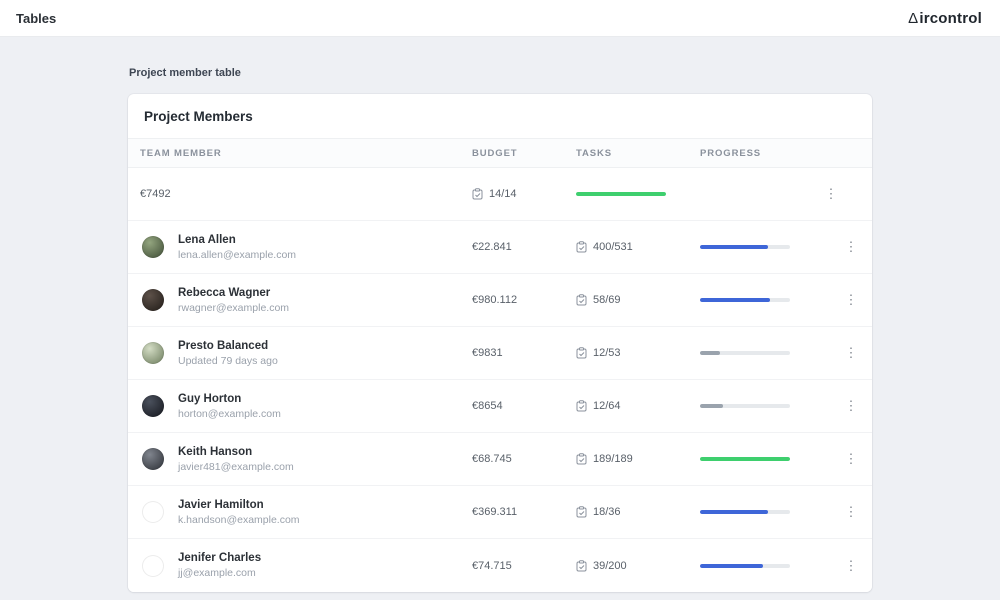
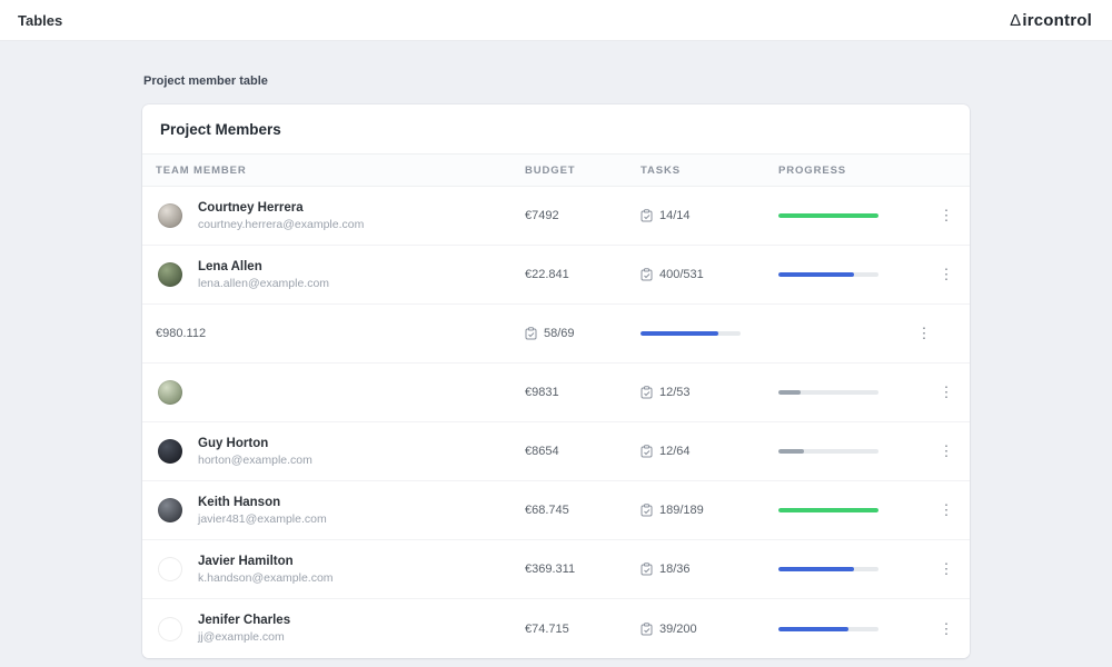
  Tables
  Δ
  ircontrol
  Project member table
  Project Members
  TEAM MEMBER
  BUDGET
  TASKS
  PROGRESS
+ Courtney Herrera
+ courtney.herrera@example.com
  €7492
  14/14
  ⋮
  Lena Allen
  lena.allen@example.com
  €22.841
  400/531
  ⋮
- Rebecca Wagner
- rwagner@example.com
  €980.112
  58/69
  ⋮
- Presto Balanced
- Updated 79 days ago
  €9831
  12/53
  ⋮
  Guy Horton
  horton@example.com
  €8654
  12/64
  ⋮
  Keith Hanson
  javier481@example.com
  €68.745
  189/189
  ⋮
  Javier Hamilton
  k.handson@example.com
  €369.311
  18/36
  ⋮
  Jenifer Charles
  jj@example.com
  €74.715
  39/200
  ⋮
